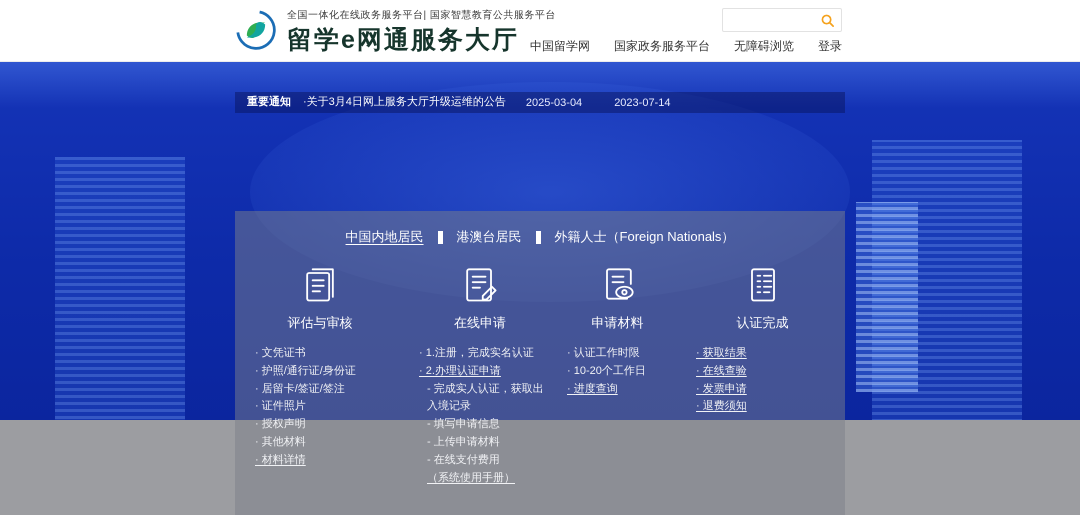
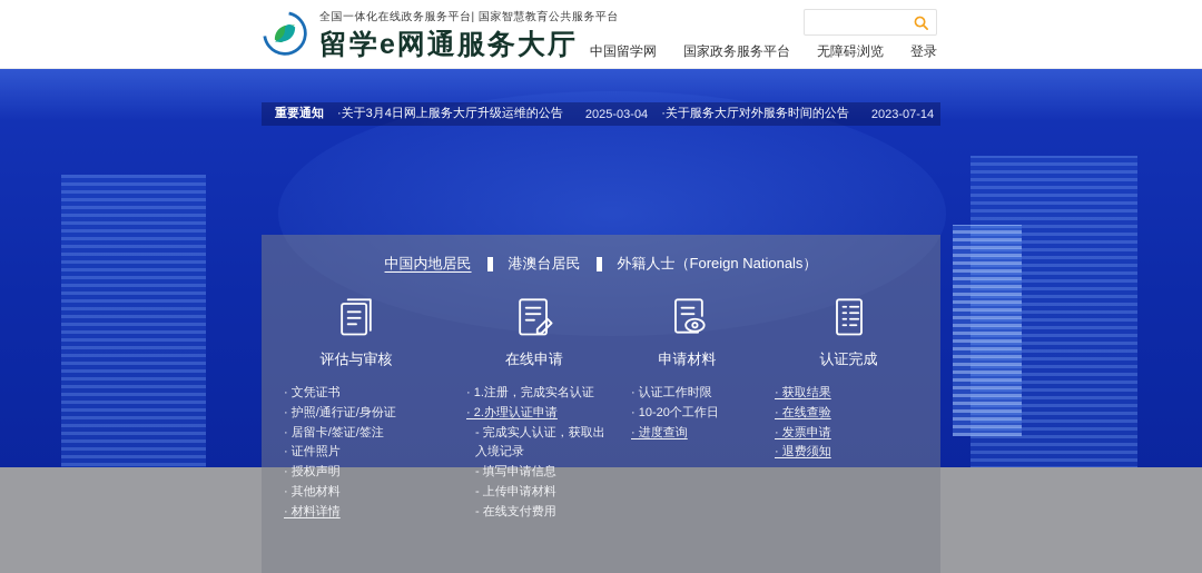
  全国一体化在线政务服务平台| 国家智慧教育公共服务平台
  留学e网通服务大厅
  中国留学网
  国家政务服务平台
  无障碍浏览
  登录
  重要通知
  ·关于3月4日网上服务大厅升级运维的公告
  2025-03-04
+ ·关于服务大厅对外服务时间的公告
  2023-07-14
  中国内地居民
  港澳台居民
  外籍人士（Foreign Nationals）
  评估与审核
  · 文凭证书
  · 护照/通行证/身份证
  · 居留卡/签证/签注
  · 证件照片
  · 授权声明
  · 其他材料
  · 材料详情
  在线申请
  · 1.注册，完成实名认证
  · 2.办理认证申请
  - 完成实人认证，获取出入境记录
  - 填写申请信息
  - 上传申请材料
  - 在线支付费用
- （系统使用手册）
  申请材料
  · 认证工作时限
  · 10-20个工作日
  · 进度查询
  认证完成
  · 获取结果
  · 在线查验
  · 发票申请
  · 退费须知
